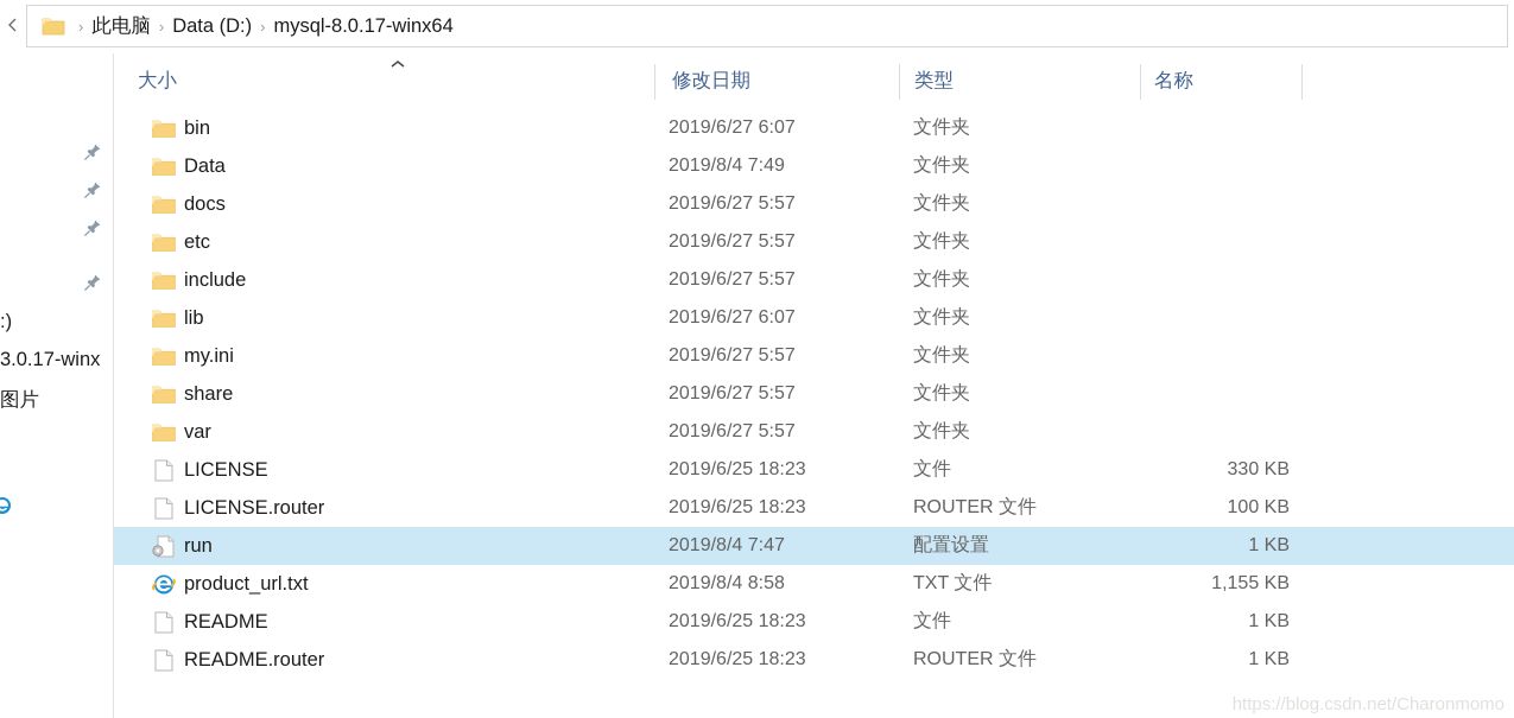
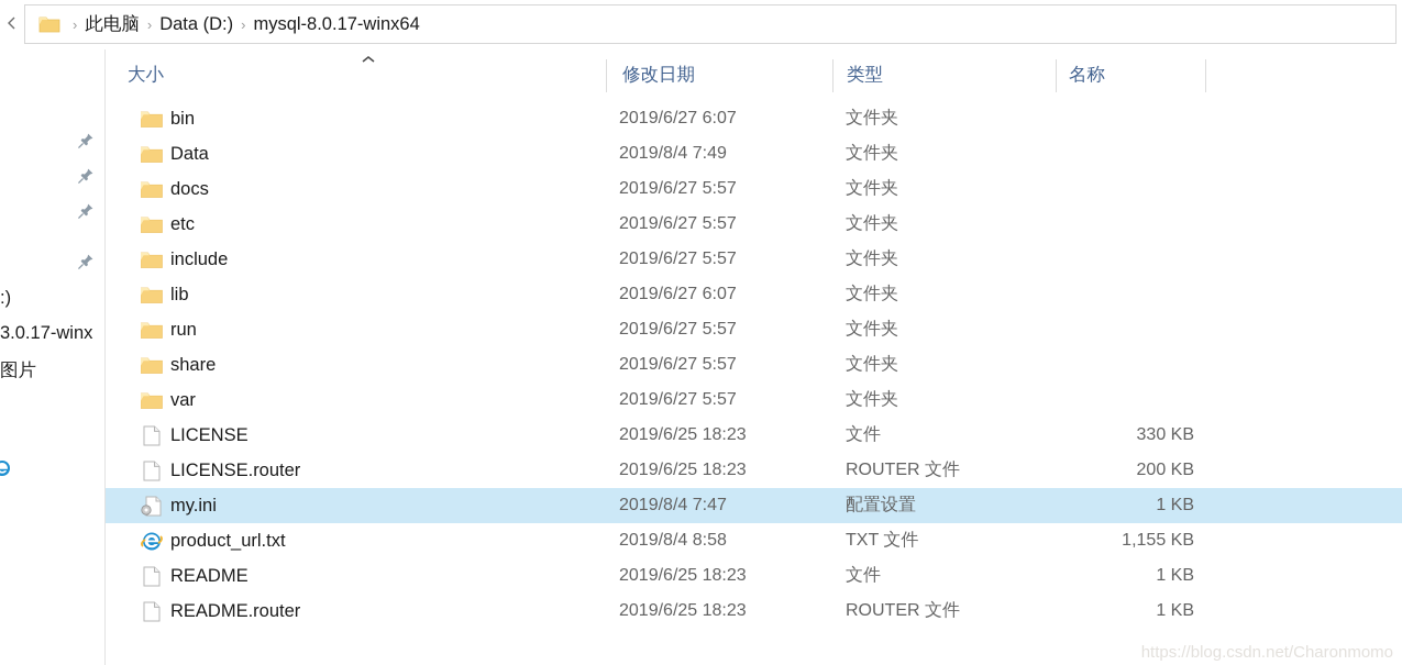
  ›
  此电脑
  ›
  Data (D:)
  ›
  mysql-8.0.17-winx64
  :)
  3.0.17-winx
  图片
  大小
  修改日期
  类型
  名称
  bin
  2019/6/27 6:07
  文件夹
  Data
  2019/8/4 7:49
  文件夹
  docs
  2019/6/27 5:57
  文件夹
  etc
  2019/6/27 5:57
  文件夹
  include
  2019/6/27 5:57
  文件夹
  lib
  2019/6/27 6:07
  文件夹
- my.ini
+ run
  2019/6/27 5:57
  文件夹
  share
  2019/6/27 5:57
  文件夹
  var
  2019/6/27 5:57
  文件夹
  LICENSE
  2019/6/25 18:23
  文件
  330 KB
  LICENSE.router
  2019/6/25 18:23
  ROUTER 文件
- 100 KB
+ 200 KB
- run
+ my.ini
  2019/8/4 7:47
  配置设置
  1 KB
  product_url.txt
  2019/8/4 8:58
  TXT 文件
  1,155 KB
  README
  2019/6/25 18:23
  文件
  1 KB
  README.router
  2019/6/25 18:23
  ROUTER 文件
  1 KB
  https://blog.csdn.net/Charonmomo
